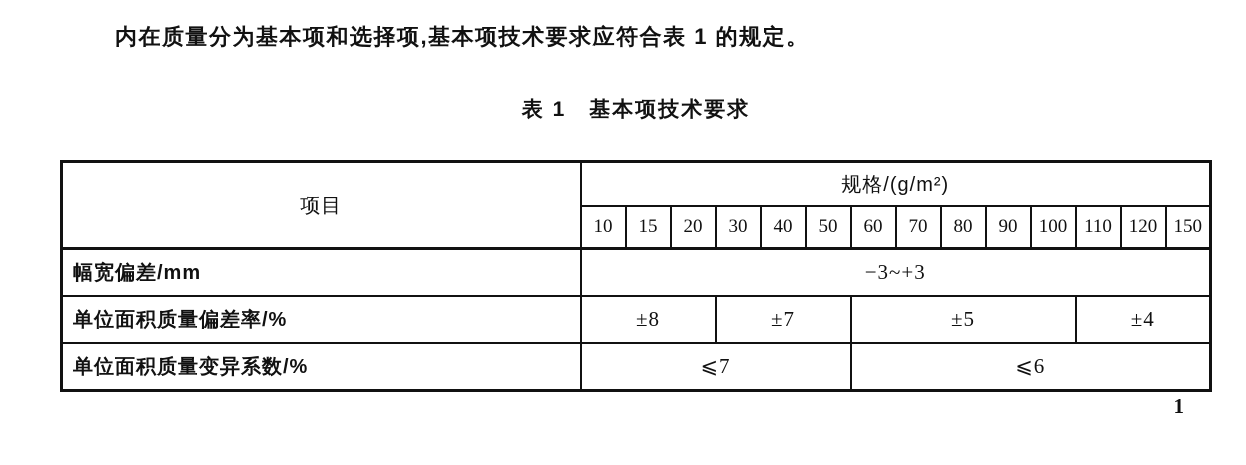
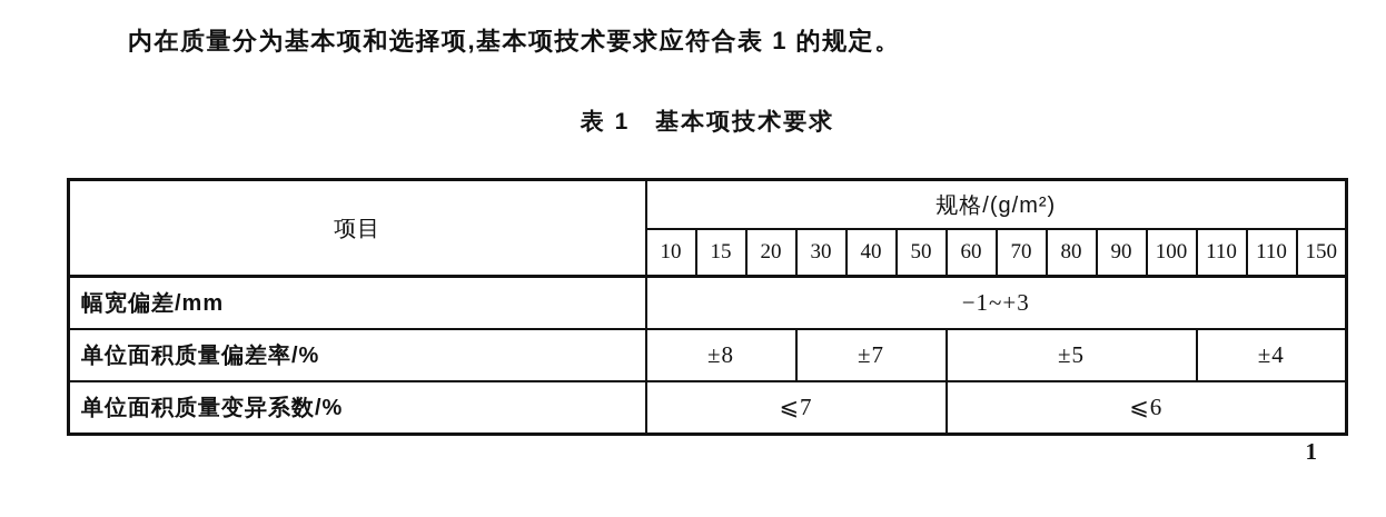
  内在质量分为基本项和选择项,基本项技术要求应符合表 1 的规定。
  表 1 基本项技术要求
  项目	规格/(g/m²)
- 10	15	20	30	40	50	60	70	80	90	100	110	120	150
+ 10	15	20	30	40	50	60	70	80	90	100	110	110	150
- 幅宽偏差/mm	−3~+3
+ 幅宽偏差/mm	−1~+3
  单位面积质量偏差率/%	±8	±7	±5	±4
  单位面积质量变异系数/%	⩽7	⩽6
  1
